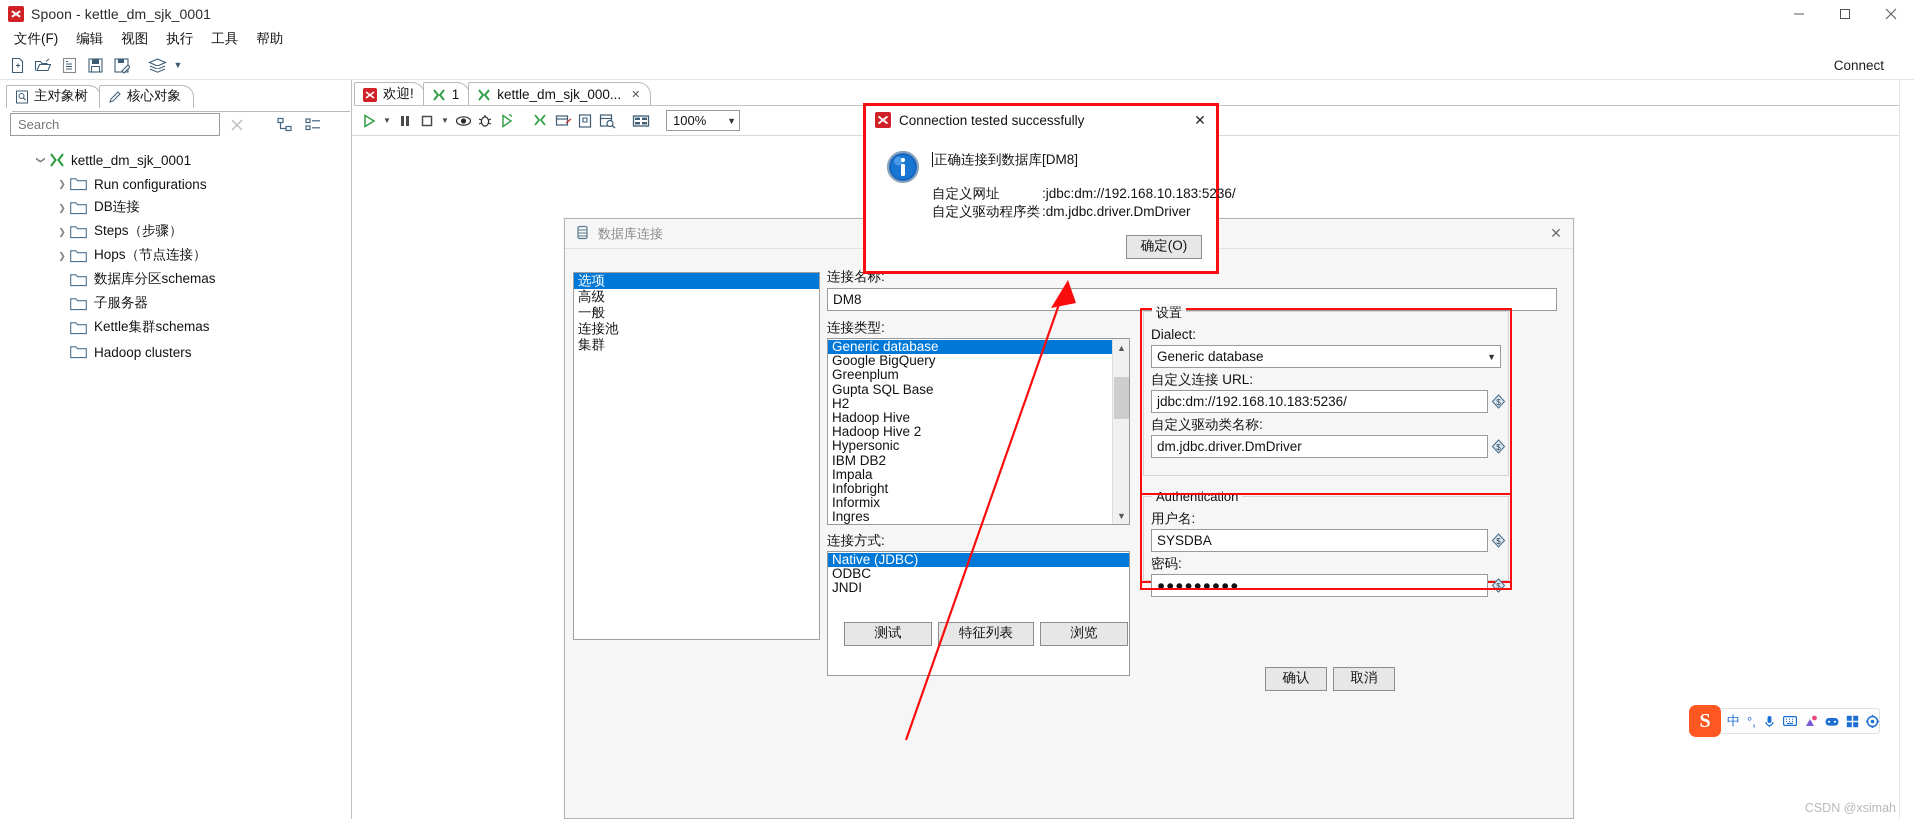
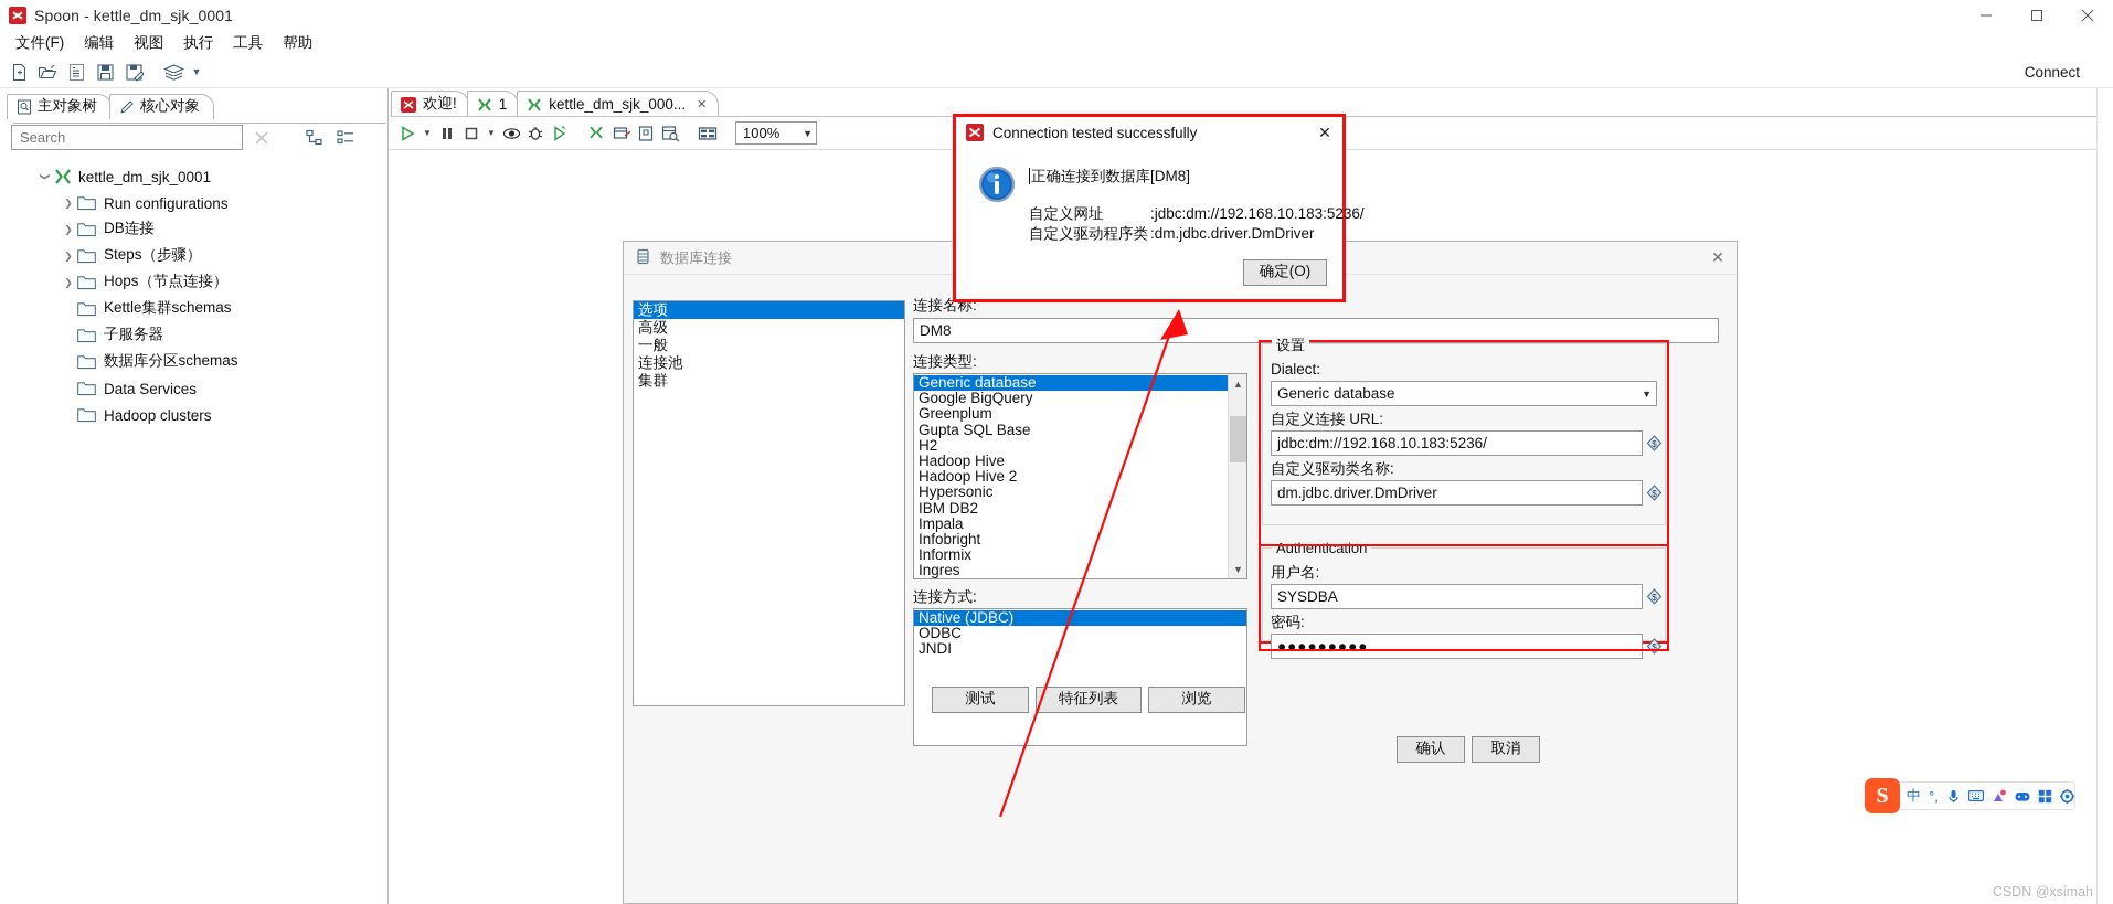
  Spoon - kettle_dm_sjk_0001
  文件(F)
  编辑
  视图
  执行
  工具
  帮助
  ▼
  Connect
  主对象树
  核心对象
  Search
  kettle_dm_sjk_0001
  ❯
  Run configurations
  ❯
  DB连接
  ❯
  Steps（步骤）
  ❯
  Hops（节点连接）
- 数据库分区schemas
+ Kettle集群schemas
  子服务器
- Kettle集群schemas
+ 数据库分区schemas
+ Data Services
  Hadoop clusters
  欢迎!
  1
  kettle_dm_sjk_000...
  ✕
  ▼
  ▼
  100%
  ▼
  数据库连接
  ✕
  选项
  高级
  一般
  连接池
  集群
  连接名称:
  DM8
  连接类型:
  Generic database
  Google BigQuery
  Greenplum
  Gupta SQL Base
  H2
  Hadoop Hive
  Hadoop Hive 2
  Hypersonic
  IBM DB2
  Impala
  Infobright
  Informix
  Ingres
  ▲
  ▼
  连接方式:
  Native (JDBC)
  ODBC
  JNDI
  设置
  Dialect:
  Generic database
  ▼
  自定义连接 URL:
  jdbc:dm://192.168.10.183:5236/
  $
  自定义驱动类名称:
  dm.jdbc.driver.DmDriver
  $
  Authentication
  用户名:
  SYSDBA
  $
  密码:
  ●●●●●●●●●
  $
  测试
  特征列表
  浏览
  确认
  取消
  Connection tested successfully
  ✕
  正确连接到数据库[DM8]
  自定义网址
  :jdbc:dm://192.168.10.183:5236/
  自定义驱动程序类
  :dm.jdbc.driver.DmDriver
  确定(O)
  S
  中
  °,
  CSDN @xsimah
